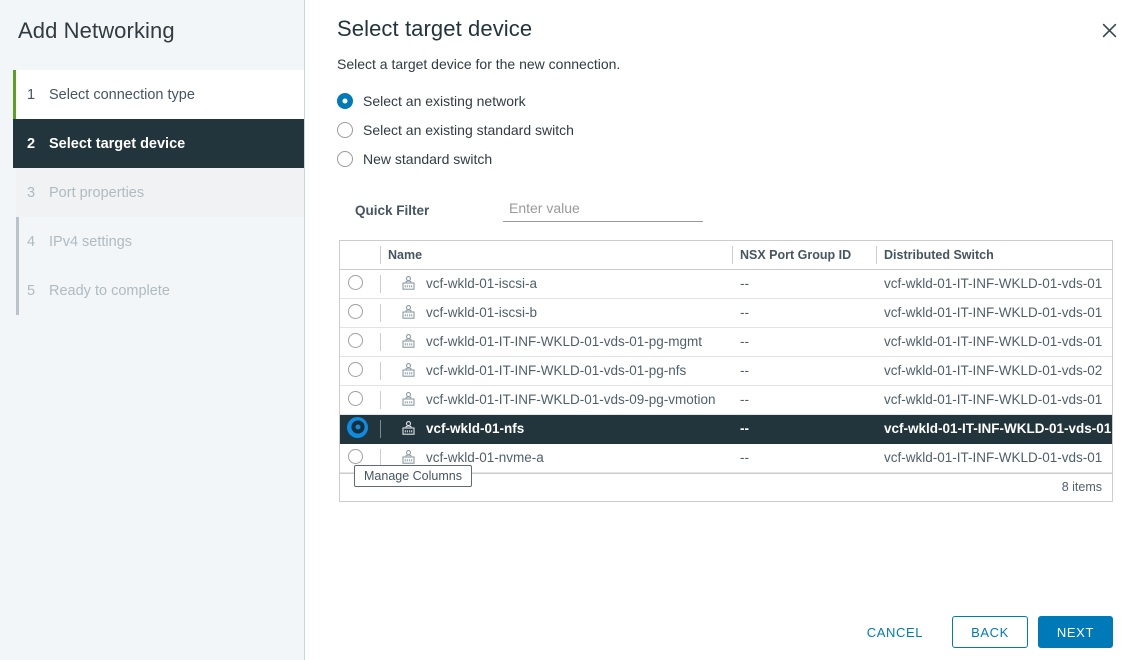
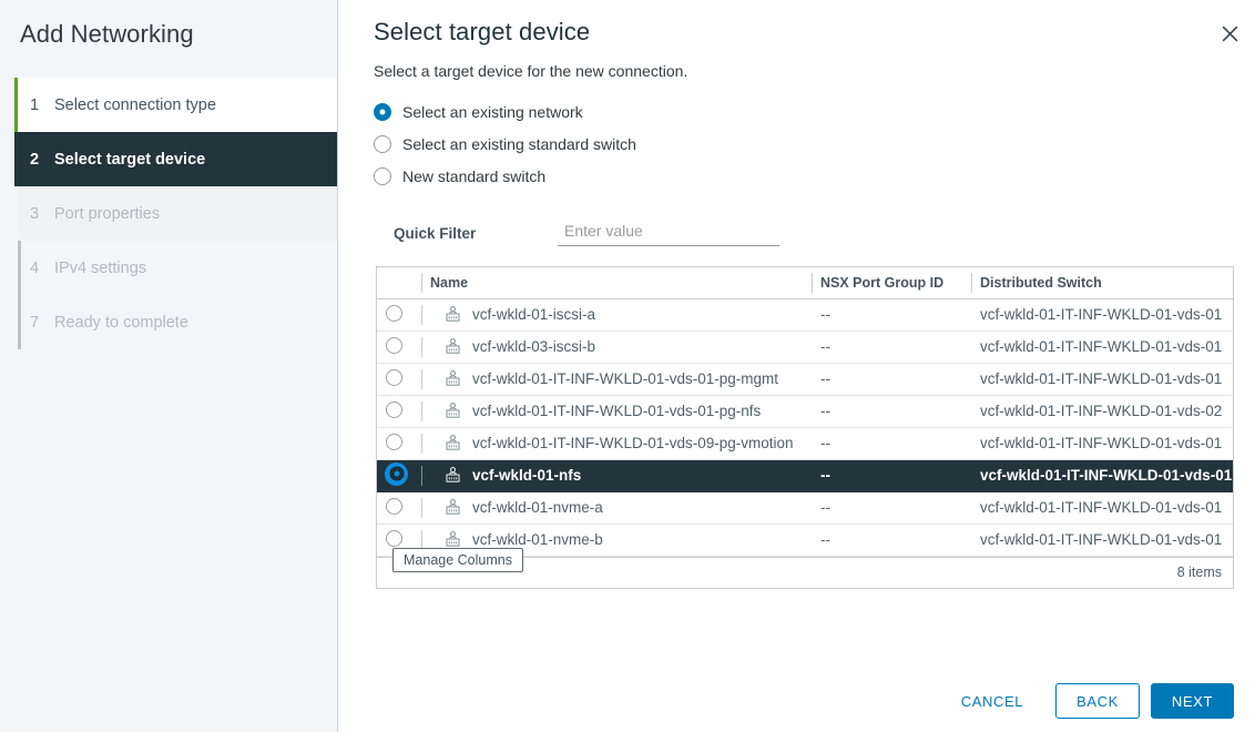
  Add Networking
  1
  Select connection type
  2
  Select target device
  3
  Port properties
  4
  IPv4 settings
- 5
+ 7
  Ready to complete
  Select target device
  Select a target device for the new connection.
  Select an existing network
  Select an existing standard switch
  New standard switch
  Quick Filter
  Enter value
  	Name	NSX Port Group ID	Distributed Switch
  	vcf-wkld-01-iscsi-a	--	vcf-wkld-01-IT-INF-WKLD-01-vds-01
- 	vcf-wkld-01-iscsi-b	--	vcf-wkld-01-IT-INF-WKLD-01-vds-01
+ 	vcf-wkld-03-iscsi-b	--	vcf-wkld-01-IT-INF-WKLD-01-vds-01
  	vcf-wkld-01-IT-INF-WKLD-01-vds-01-pg-mgmt	--	vcf-wkld-01-IT-INF-WKLD-01-vds-01
  	vcf-wkld-01-IT-INF-WKLD-01-vds-01-pg-nfs	--	vcf-wkld-01-IT-INF-WKLD-01-vds-02
  	vcf-wkld-01-IT-INF-WKLD-01-vds-09-pg-vmotion	--	vcf-wkld-01-IT-INF-WKLD-01-vds-01
  	vcf-wkld-01-nfs	--	vcf-wkld-01-IT-INF-WKLD-01-vds-01
  	vcf-wkld-01-nvme-a	--	vcf-wkld-01-IT-INF-WKLD-01-vds-01
+ 	vcf-wkld-01-nvme-b	--	vcf-wkld-01-IT-INF-WKLD-01-vds-01
  Manage Columns
  8 items
  CANCEL
  BACK
  NEXT
